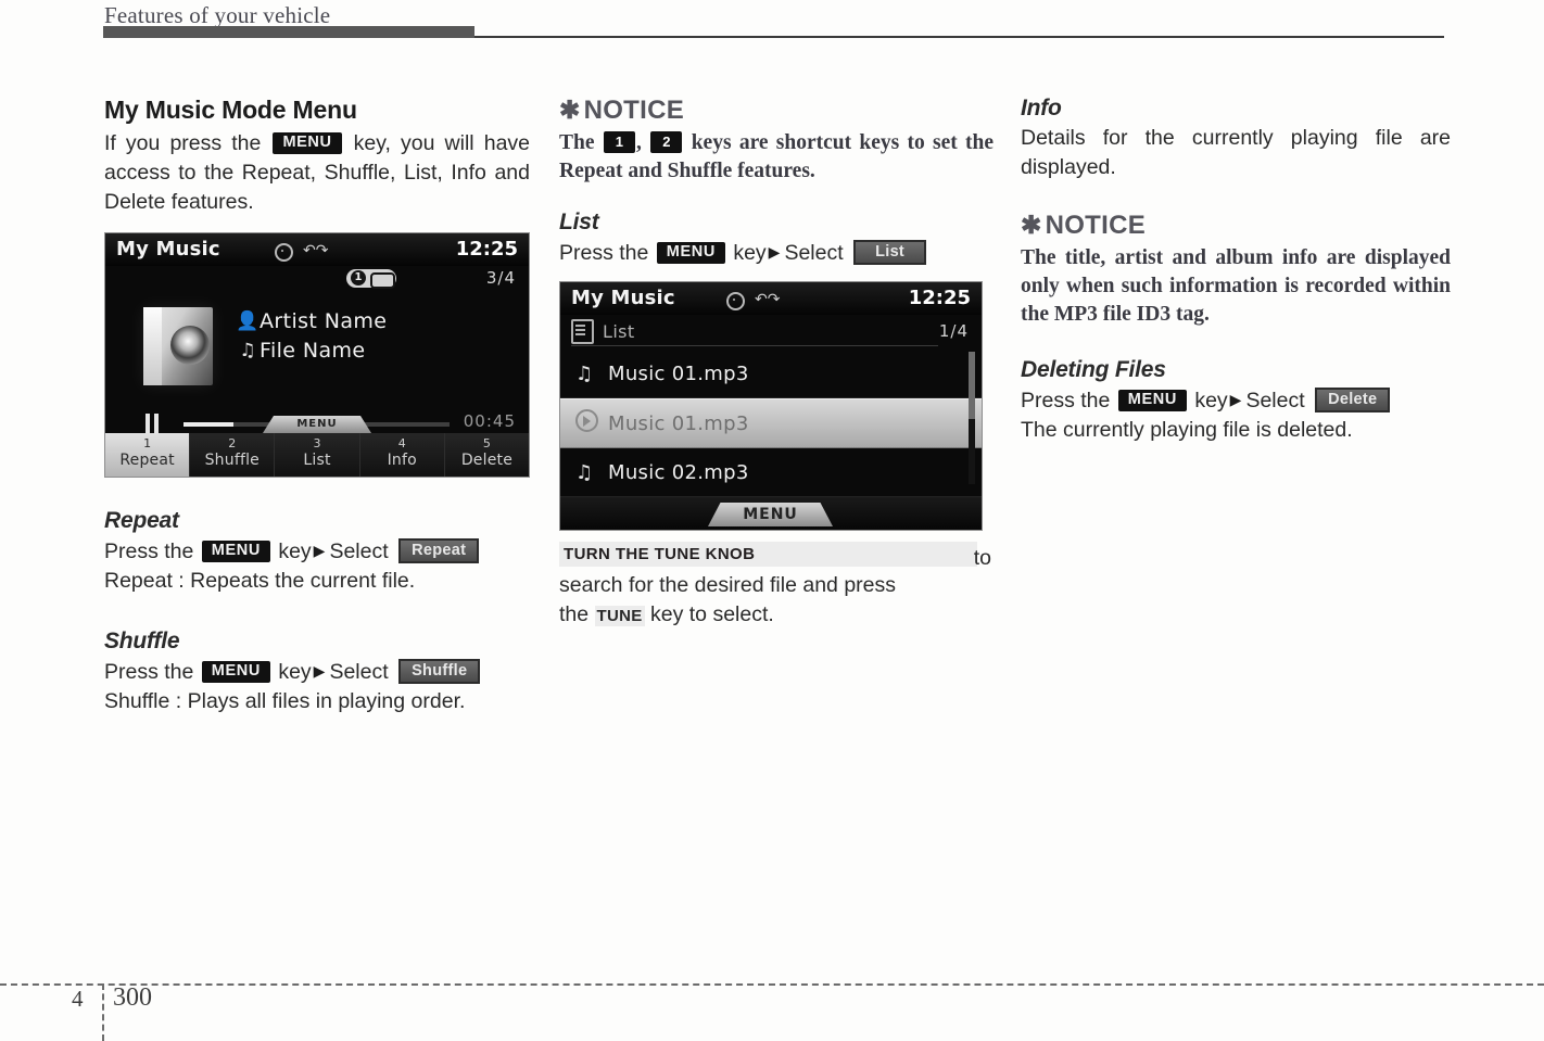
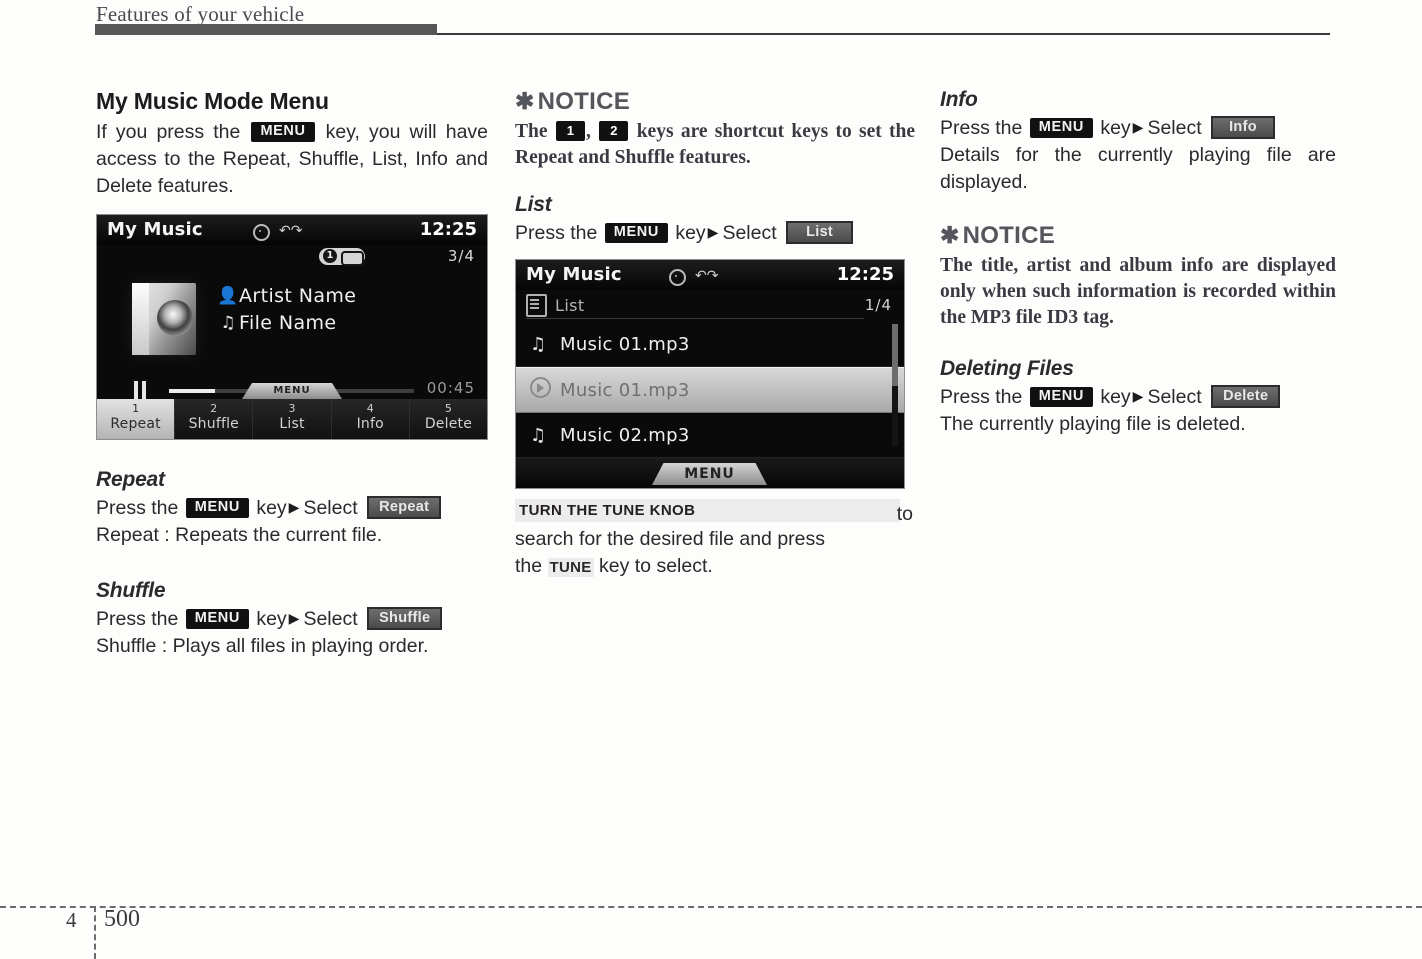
  Features of your vehicle
  My Music Mode Menu
  If you press the MENU key, you will have access to the Repeat, Shuffle, List, Info and Delete features.
  My Music
  ↶↷
  12:25
  1
  3/4
  👤
  Artist Name
  ♫
  File Name
  00:45
  MENU
  1
  Repeat
  2
  Shuffle
  3
  List
  4
  Info
  5
  Delete
  Repeat
  Press the MENU key ▶ Select Repeat
  Repeat : Repeats the current file.
  Shuffle
  Press the MENU key ▶ Select Shuffle
  Shuffle : Plays all files in playing order.
  ✱NOTICE
  The 1 , 2 keys are shortcut keys to set the Repeat and Shuffle features.
  List
  Press the MENU key ▶ Select List
  My Music
  ↶↷
  12:25
  List
  1/4
  ♫
  Music 01.mp3
  Music 01.mp3
  ♫
  Music 02.mp3
  MENU
  TURN THE TUNE KNOB
  to
  search for the desired file and press
  the TUNE key to select.
  Info
+ Press the MENU key ▶ Select Info
  Details for the currently playing file are displayed.
  ✱NOTICE
  The title, artist and album info are displayed only when such information is recorded within the MP3 file ID3 tag.
  Deleting Files
  Press the MENU key ▶ Select Delete
  The currently playing file is deleted.
  4
- 300
+ 500
